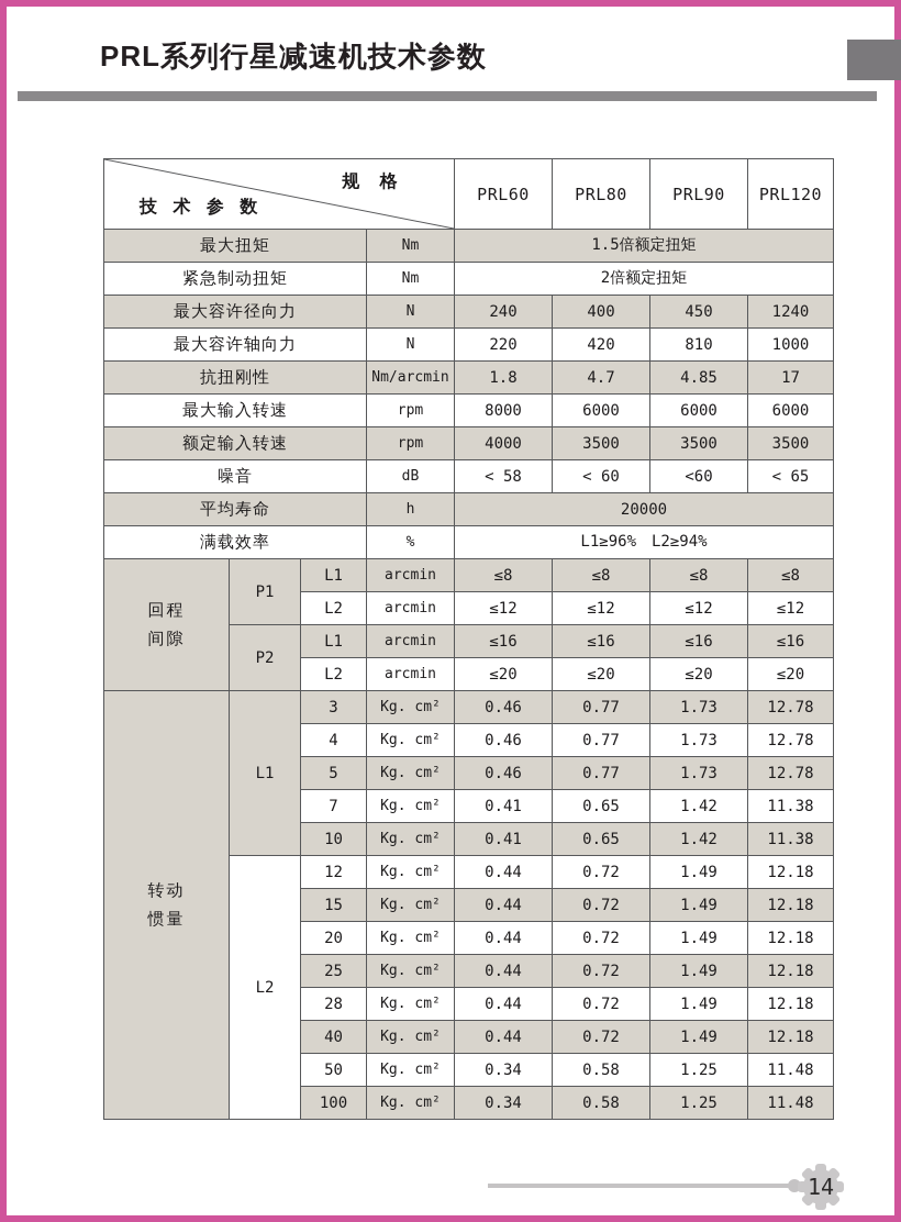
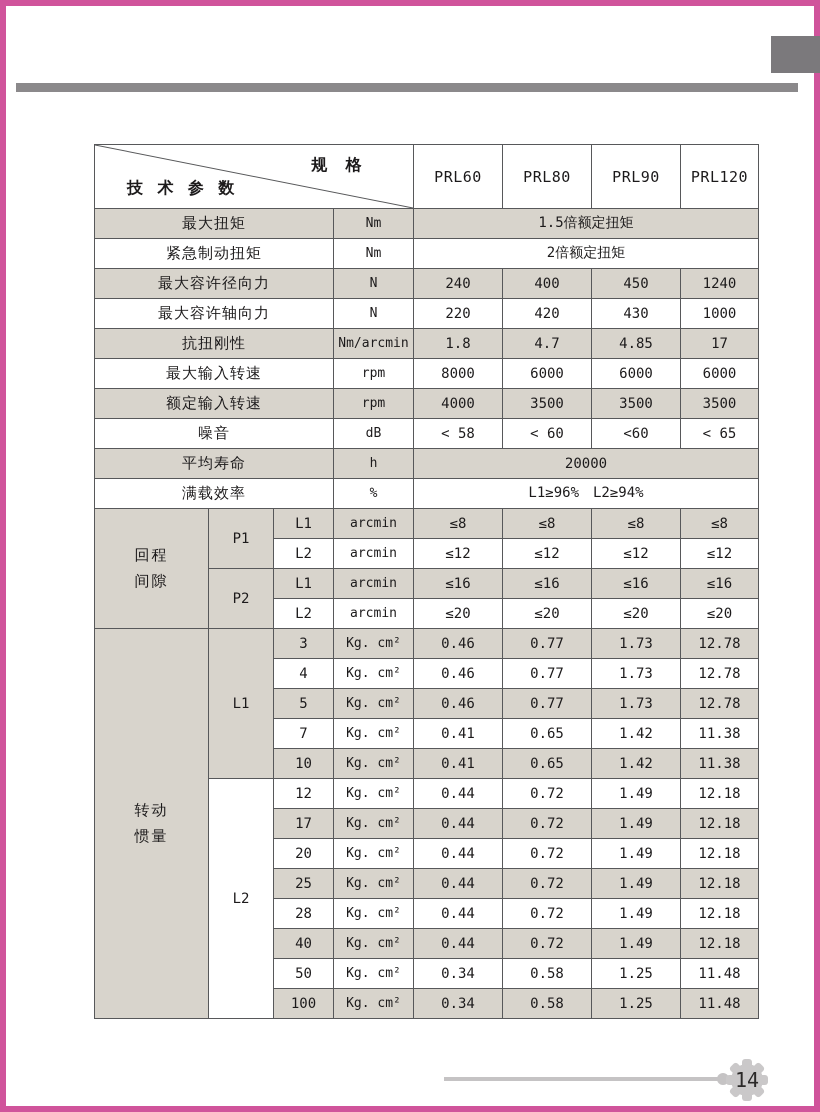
- PRL系列行星减速机技术参数
  规 格 技 术 参 数	PRL60	PRL80	PRL90	PRL120
  最大扭矩	Nm	1.5倍额定扭矩
  紧急制动扭矩	Nm	2倍额定扭矩
  最大容许径向力	N	240	400	450	1240
- 最大容许轴向力	N	220	420	810	1000
+ 最大容许轴向力	N	220	420	430	1000
  抗扭刚性	Nm/arcmin	1.8	4.7	4.85	17
  最大输入转速	rpm	8000	6000	6000	6000
  额定输入转速	rpm	4000	3500	3500	3500
  噪音	dB	< 58	< 60	<60	< 65
  平均寿命	h	20000
  满载效率	%	L1≥96% L2≥94%
  回程 间隙	P1	L1	arcmin	≤8	≤8	≤8	≤8
  L2	arcmin	≤12	≤12	≤12	≤12
  P2	L1	arcmin	≤16	≤16	≤16	≤16
  L2	arcmin	≤20	≤20	≤20	≤20
  转动 惯量	L1	3	Kg. cm²	0.46	0.77	1.73	12.78
  4	Kg. cm²	0.46	0.77	1.73	12.78
  5	Kg. cm²	0.46	0.77	1.73	12.78
  7	Kg. cm²	0.41	0.65	1.42	11.38
  10	Kg. cm²	0.41	0.65	1.42	11.38
  L2	12	Kg. cm²	0.44	0.72	1.49	12.18
- 15	Kg. cm²	0.44	0.72	1.49	12.18
+ 17	Kg. cm²	0.44	0.72	1.49	12.18
  20	Kg. cm²	0.44	0.72	1.49	12.18
  25	Kg. cm²	0.44	0.72	1.49	12.18
  28	Kg. cm²	0.44	0.72	1.49	12.18
  40	Kg. cm²	0.44	0.72	1.49	12.18
  50	Kg. cm²	0.34	0.58	1.25	11.48
  100	Kg. cm²	0.34	0.58	1.25	11.48
  14
